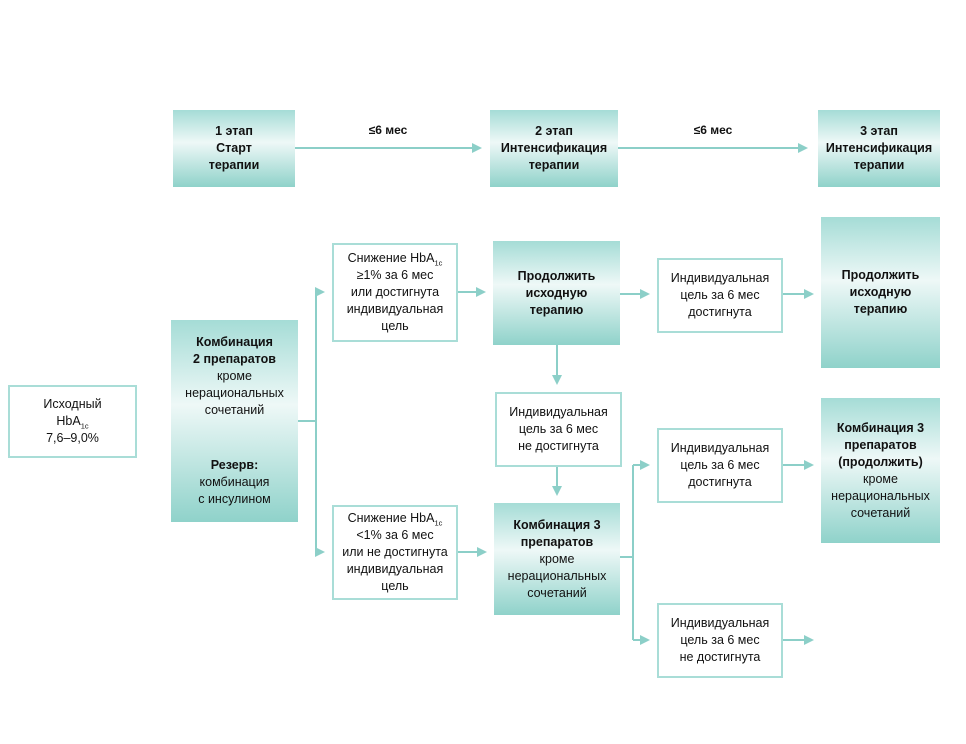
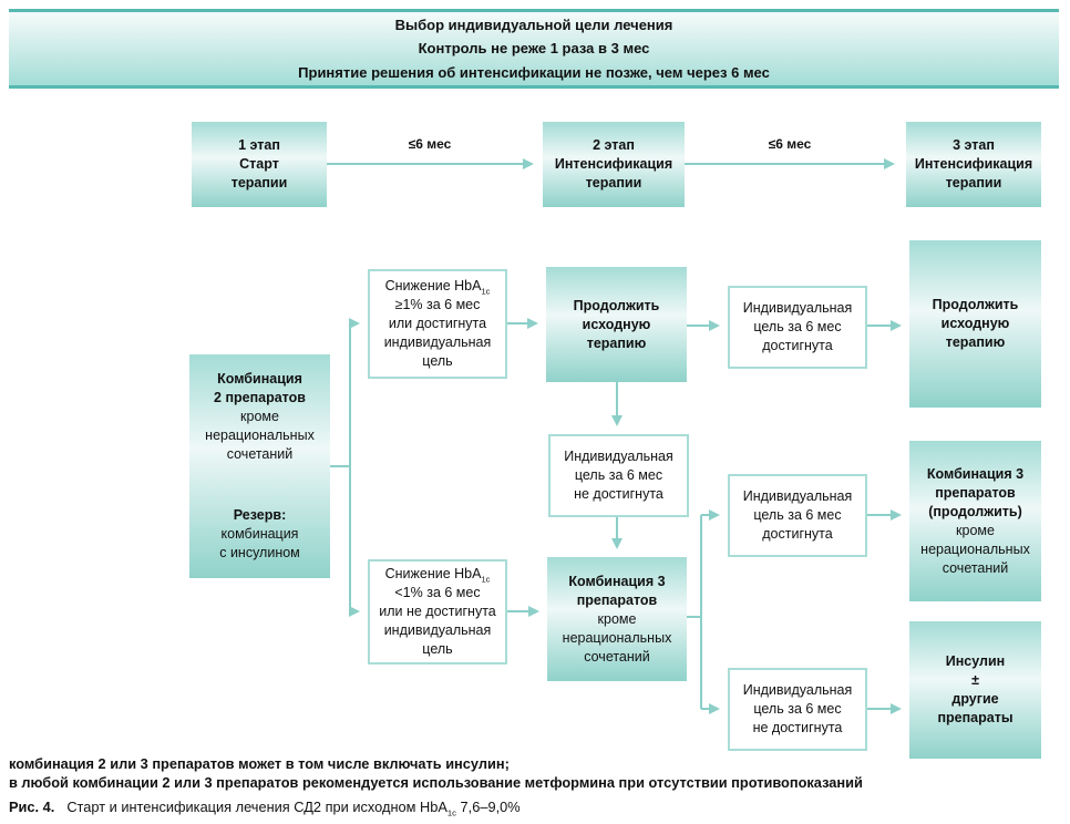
+ Выбор индивидуальной цели лечения
+ Контроль не реже 1 раза в 3 мес
+ Принятие решения об интенсификации не позже, чем через 6 мес
  1 этап
  Старт
  терапии
  ≤6 мес
  2 этап
  Интенсификация
  терапии
  ≤6 мес
  3 этап
  Интенсификация
  терапии
- Исходный
- HbA1c
- 7,6–9,0%
  Комбинация
  2 препаратов
  кроме
  нерациональных
  сочетаний
  Резерв:
  комбинация
  с инсулином
  Снижение HbA1c
  ≥1% за 6 мес
  или достигнута
  индивидуальная
  цель
  Продолжить
  исходную
  терапию
  Индивидуальная
  цель за 6 мес
  достигнута
  Продолжить
  исходную
  терапию
  Индивидуальная
  цель за 6 мес
  не достигнута
  Снижение HbA1c
  <1% за 6 мес
  или не достигнута
  индивидуальная
  цель
  Комбинация 3
  препаратов
  кроме
  нерациональных
  сочетаний
  Индивидуальная
  цель за 6 мес
  достигнута
  Комбинация 3
  препаратов
  (продолжить)
  кроме
  нерациональных
  сочетаний
  Индивидуальная
  цель за 6 мес
  не достигнута
+ Инсулин
+ ±
+ другие
+ препараты
+ комбинация 2 или 3 препаратов может в том числе включать инсулин;
+ в любой комбинации 2 или 3 препаратов рекомендуется использование метформина при отсутствии противопоказаний
+ Рис. 4. Старт и интенсификация лечения СД2 при исходном HbA1c 7,6–9,0%
